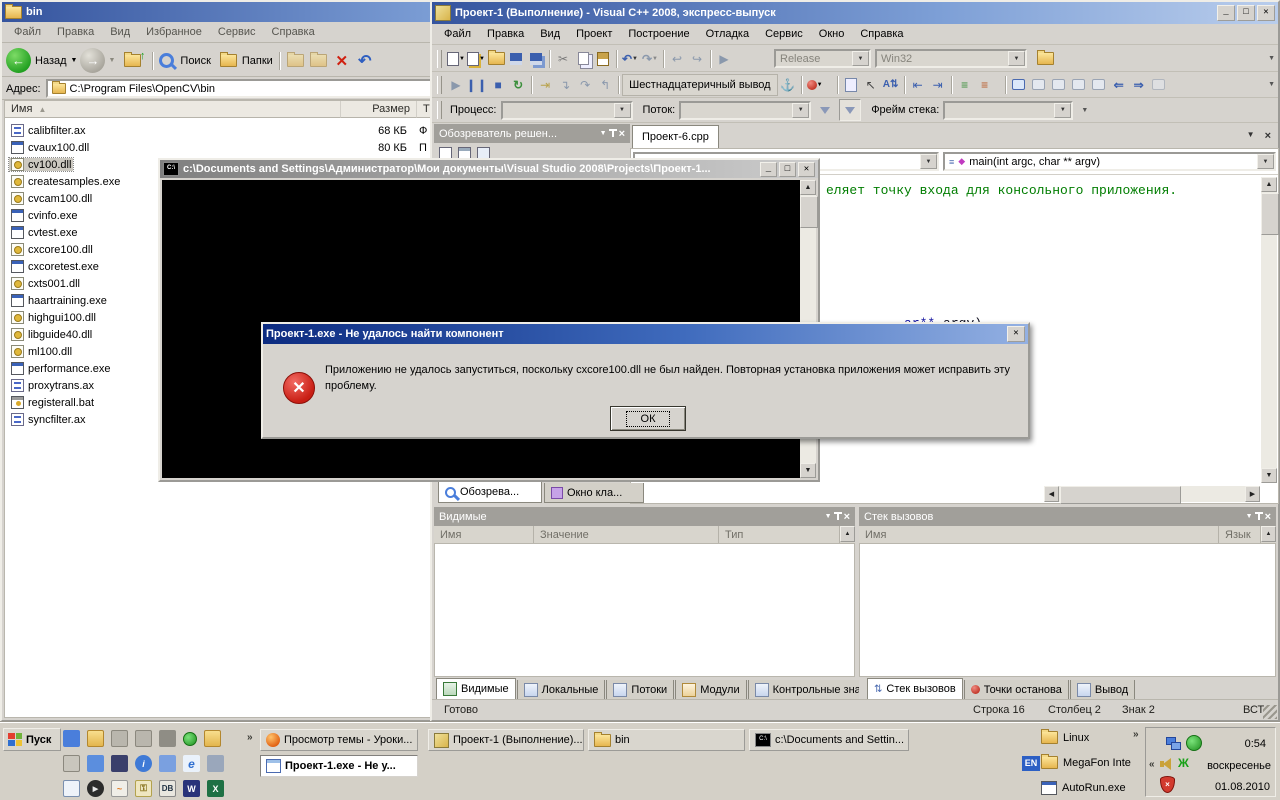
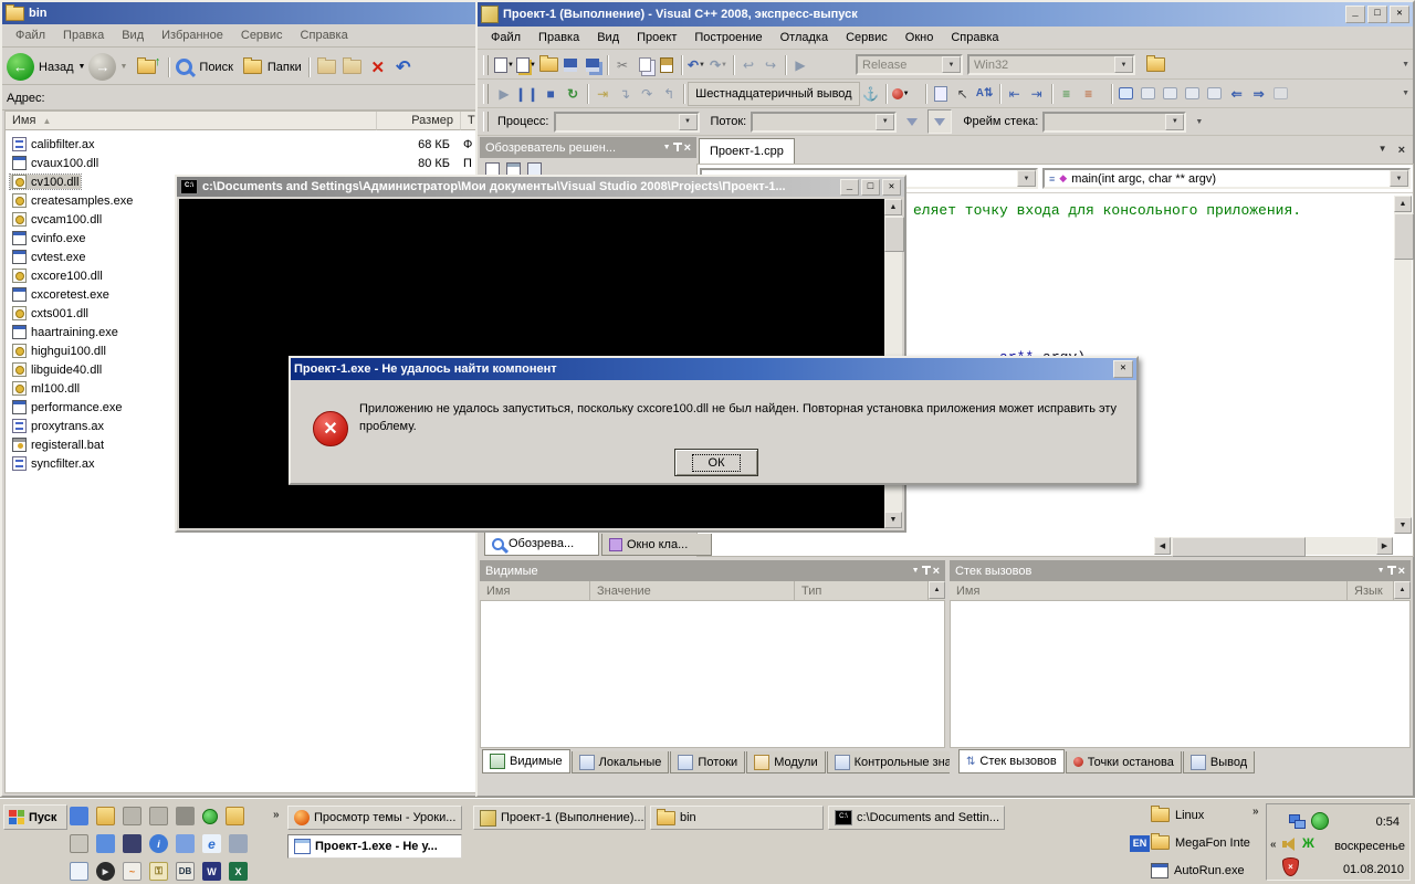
  bin
  Файл
  Правка
  Вид
  Избранное
  Сервис
  Справка
  ←
  Назад
  →
  ↑
  Поиск
  Папки
  ✕
  ↶
  Адрес:
- C:\Program Files\OpenCV\bin
  Имя
  ▲
  Размер
  calibfilter.ax
  68 КБ
  Ф
  cvaux100.dll
  80 КБ
  П
  cv100.dll
  createsamples.exe
  cvcam100.dll
  cvinfo.exe
  cvtest.exe
  cxcore100.dll
  cxcoretest.exe
  cxts001.dll
  haartraining.exe
  highgui100.dll
  libguide40.dll
  ml100.dll
  performance.exe
  proxytrans.ax
  registerall.bat
  syncfilter.ax
  Проект-1 (Выполнение) - Visual C++ 2008, экспресс-выпуск
  _
  □
  ✕
  Файл
  Правка
  Вид
  Проект
  Построение
  Отладка
  Сервис
  Окно
  Справка
  ✂
  ↶
  ↷
  ↩
  ↪
  ▶
  Release
  Win32
  ▶
  ❙❙
  ■
  ↻
  ⇥
  ↴
  ↷
  ↰
  Шестнадцатеричный вывод
  ⚓
  ↖
  A⇅
  ⇤
  ⇥
  ≡
  ≡
  ⇐
  ⇒
  Процесс:
  Поток:
  Фрейм стека:
  Обозреватель решен...
  ×
- Проект-6.cpp
+ Проект-1.cpp
  ▼
  ×
  ≡
  ◆
  main(int argc, char ** argv)
  еляет точку входа для консольного приложения.
  Обозрева...
  Окно кла...
  Видимые
  ×
  Имя
  Значение
  Тип
  Видимые
  Локальные
  Потоки
  Модули
  Контрольные зна
  Стек вызовов
  ×
  Имя
  Язык
  ⇅
  Стек вызовов
  Точки останова
  Вывод
- Готово
- Строка 16
- Столбец 2
- Знак 2
- ВСТ
  c:\Documents and Settings\Администратор\Мои документы\Visual Studio 2008\Projects\Проект-1...
  _
  □
  ✕
  Проект-1.exe - Не удалось найти компонент
  ✕
  ✕
  Приложению не удалось запуститься, поскольку cxcore100.dll не был найден. Повторная установка приложения может исправить эту проблему.
  ОК
  Пуск
  i
  e
  ~
  ⚿
  DB
  W
  X
  »
  Просмотр темы - Уроки...
  Проект-1 (Выполнение)...
  bin
  c:\Documents and Settin...
  Проект-1.exe - Не у...
  EN
  Linux
  MegaFon Inte
  AutoRun.exe
  »
  0:54
  «
  Ж
  воскресенье
  ×
  01.08.2010
